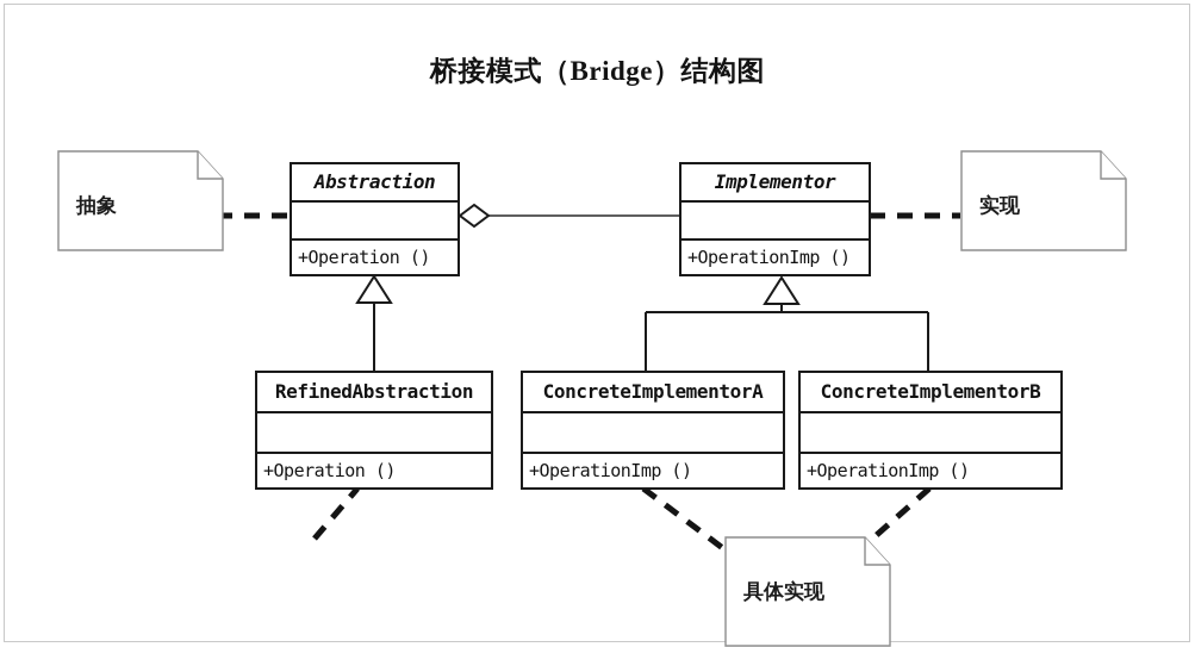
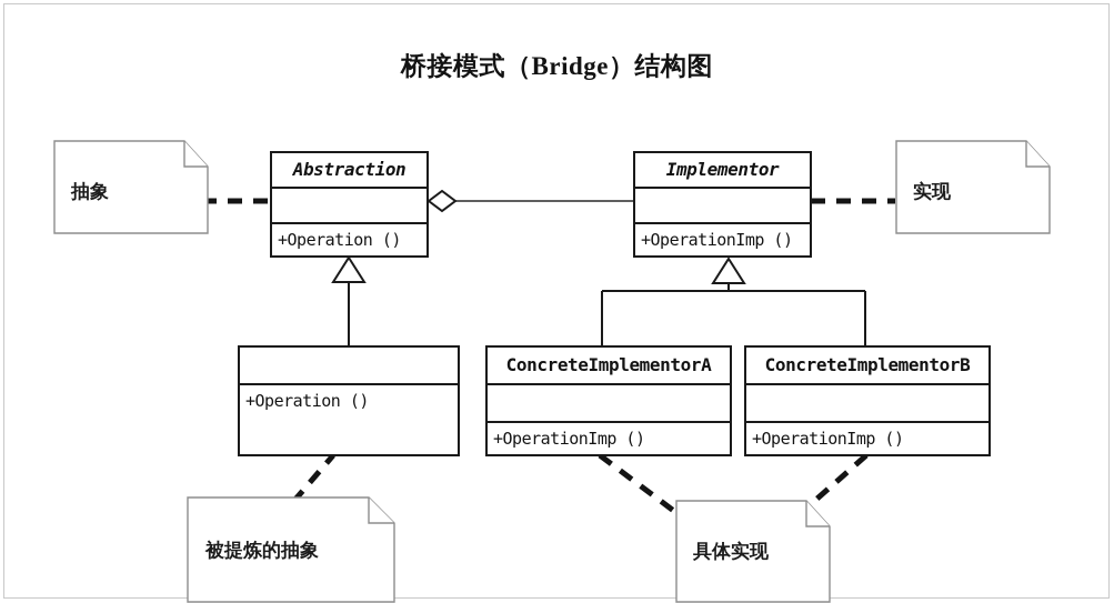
  桥接模式（Bridge）结构图
  抽象
  实现
+ 被提炼的抽象
  具体实现
  Abstraction
  +Operation ()
  Implementor
  +OperationImp ()
- RefinedAbstraction
  +Operation ()
  ConcreteImplementorA
  +OperationImp ()
  ConcreteImplementorB
  +OperationImp ()
